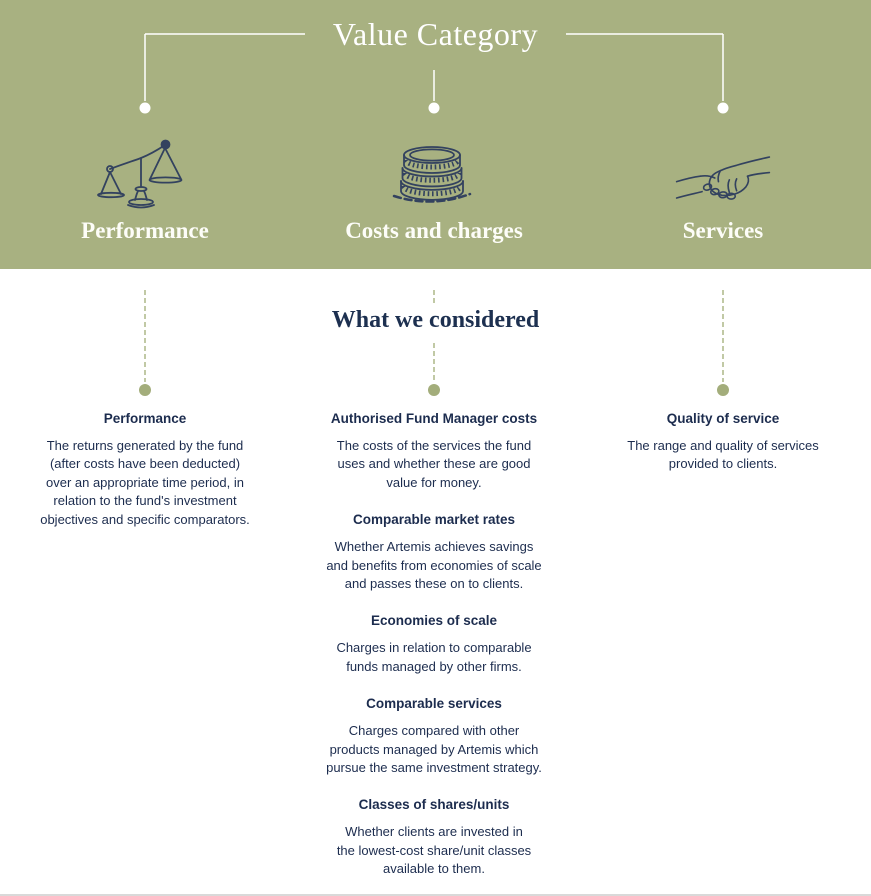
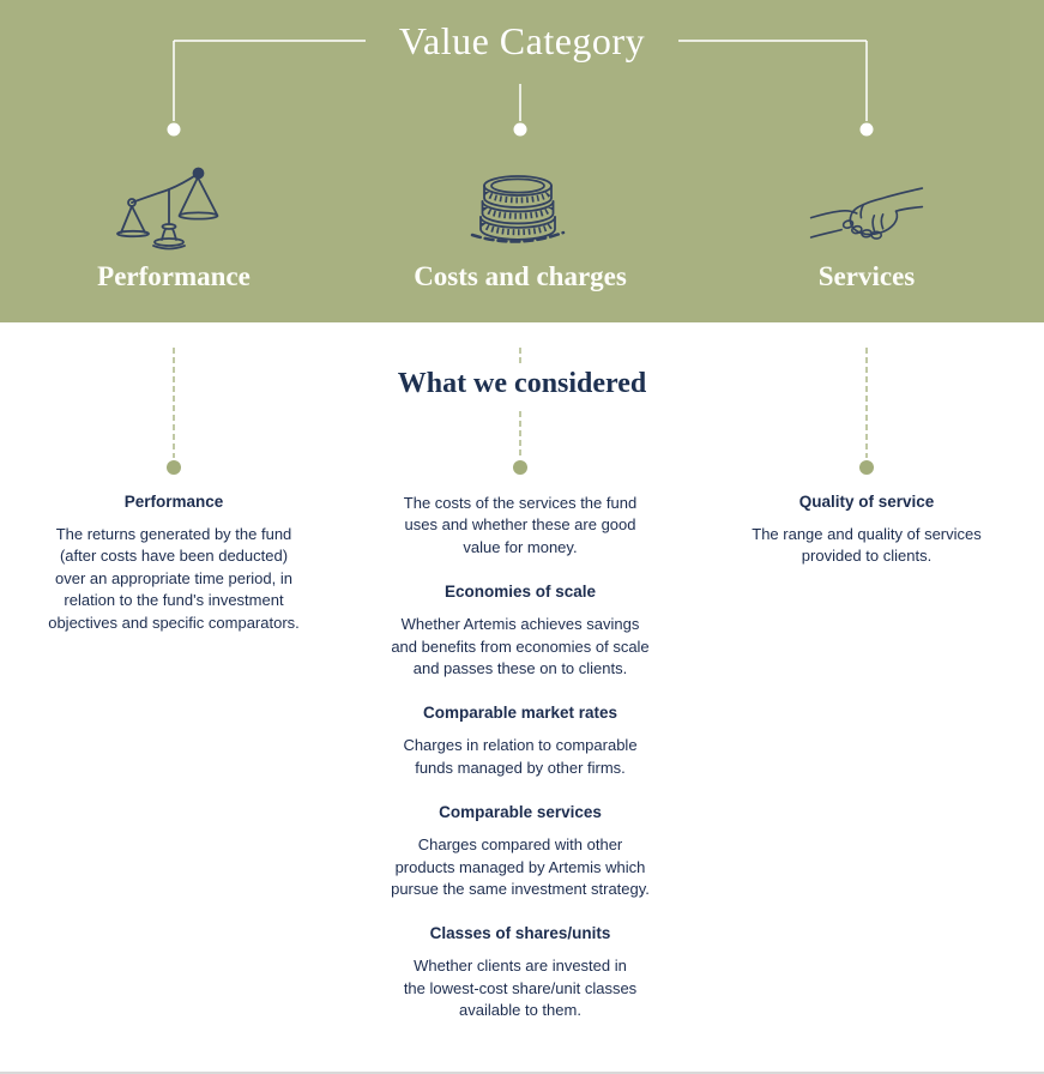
  Value Category
  Performance
  Costs and charges
  Services
  What we considered
  Performance
  The returns generated by the fund
  (after costs have been deducted)
  over an appropriate time period, in
  relation to the fund's investment
  objectives and specific comparators.
- Authorised Fund Manager costs
  The costs of the services the fund
  uses and whether these are good
  value for money.
- Comparable market rates
+ Economies of scale
  Whether Artemis achieves savings
  and benefits from economies of scale
  and passes these on to clients.
- Economies of scale
+ Comparable market rates
  Charges in relation to comparable
  funds managed by other firms.
  Comparable services
  Charges compared with other
  products managed by Artemis which
  pursue the same investment strategy.
  Classes of shares/units
  Whether clients are invested in
  the lowest-cost share/unit classes
  available to them.
  Quality of service
  The range and quality of services
  provided to clients.
